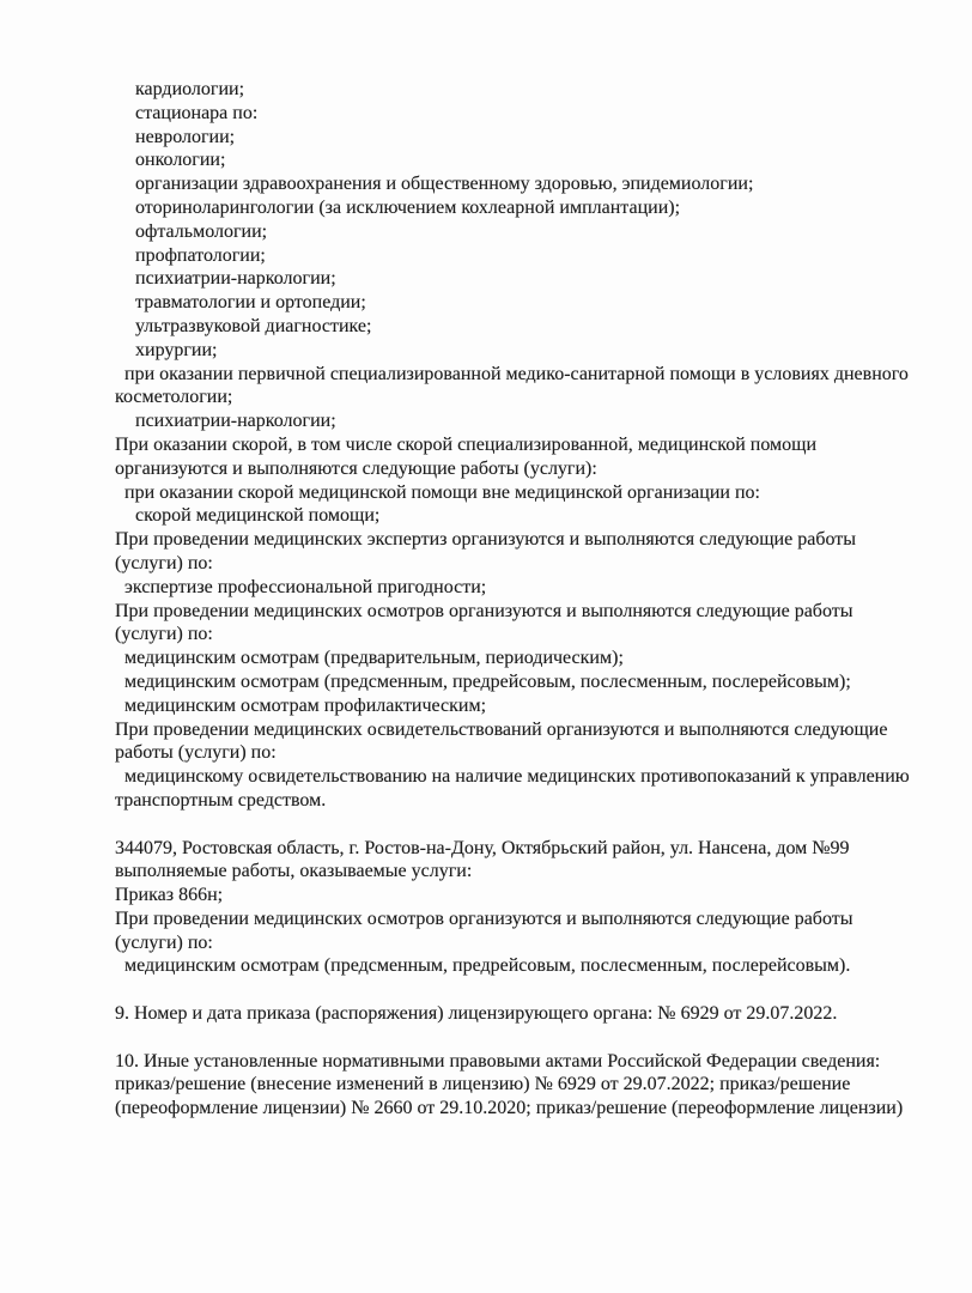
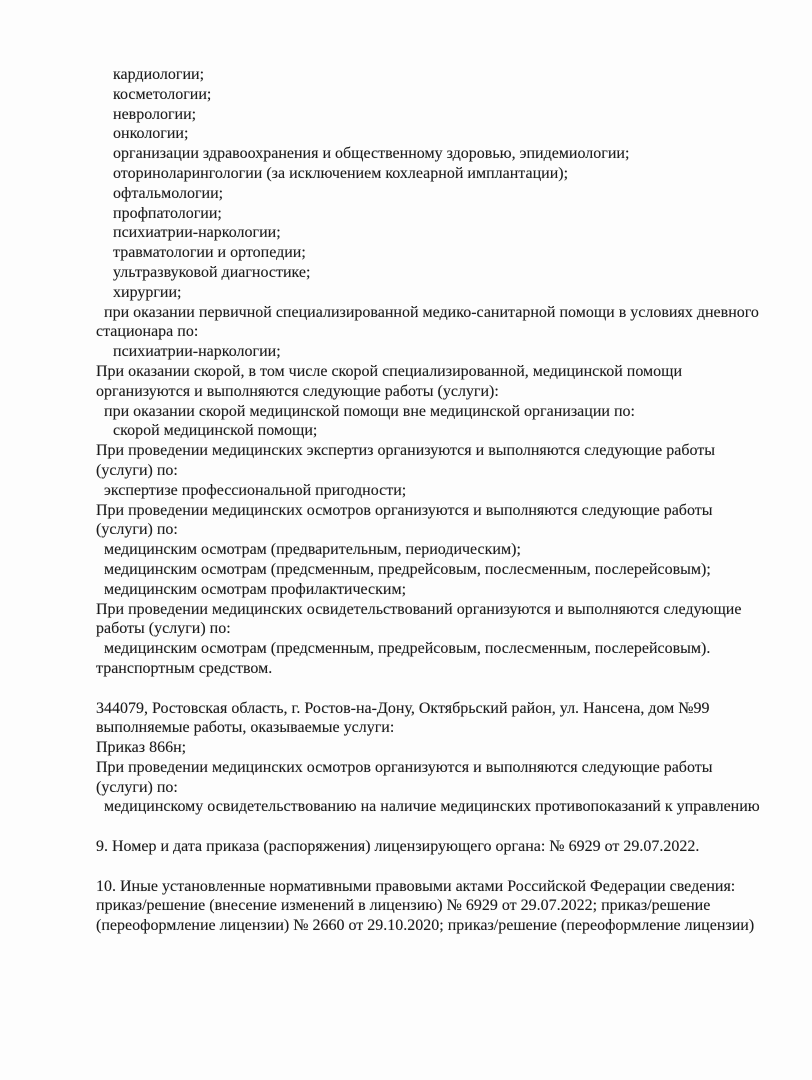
  кардиологии;
- стационара по:
+ косметологии;
  неврологии;
  онкологии;
  организации здравоохранения и общественному здоровью, эпидемиологии;
  оториноларингологии (за исключением кохлеарной имплантации);
  офтальмологии;
  профпатологии;
  психиатрии-наркологии;
  травматологии и ортопедии;
  ультразвуковой диагностике;
  хирургии;
  при оказании первичной специализированной медико-санитарной помощи в условиях дневного
- косметологии;
+ стационара по:
  психиатрии-наркологии;
  При оказании скорой, в том числе скорой специализированной, медицинской помощи
  организуются и выполняются следующие работы (услуги):
  при оказании скорой медицинской помощи вне медицинской организации по:
  скорой медицинской помощи;
  При проведении медицинских экспертиз организуются и выполняются следующие работы
  (услуги) по:
  экспертизе профессиональной пригодности;
  При проведении медицинских осмотров организуются и выполняются следующие работы
  (услуги) по:
  медицинским осмотрам (предварительным, периодическим);
  медицинским осмотрам (предсменным, предрейсовым, послесменным, послерейсовым);
  медицинским осмотрам профилактическим;
  При проведении медицинских освидетельствований организуются и выполняются следующие
  работы (услуги) по:
- медицинскому освидетельствованию на наличие медицинских противопоказаний к управлению
+ медицинским осмотрам (предсменным, предрейсовым, послесменным, послерейсовым).
  транспортным средством.
  344079, Ростовская область, г. Ростов-на-Дону, Октябрьский район, ул. Нансена, дом №99
  выполняемые работы, оказываемые услуги:
  Приказ 866н;
  При проведении медицинских осмотров организуются и выполняются следующие работы
  (услуги) по:
- медицинским осмотрам (предсменным, предрейсовым, послесменным, послерейсовым).
+ медицинскому освидетельствованию на наличие медицинских противопоказаний к управлению
  9. Номер и дата приказа (распоряжения) лицензирующего органа: № 6929 от 29.07.2022.
  10. Иные установленные нормативными правовыми актами Российской Федерации сведения:
  приказ/решение (внесение изменений в лицензию) № 6929 от 29.07.2022; приказ/решение
  (переоформление лицензии) № 2660 от 29.10.2020; приказ/решение (переоформление лицензии)
